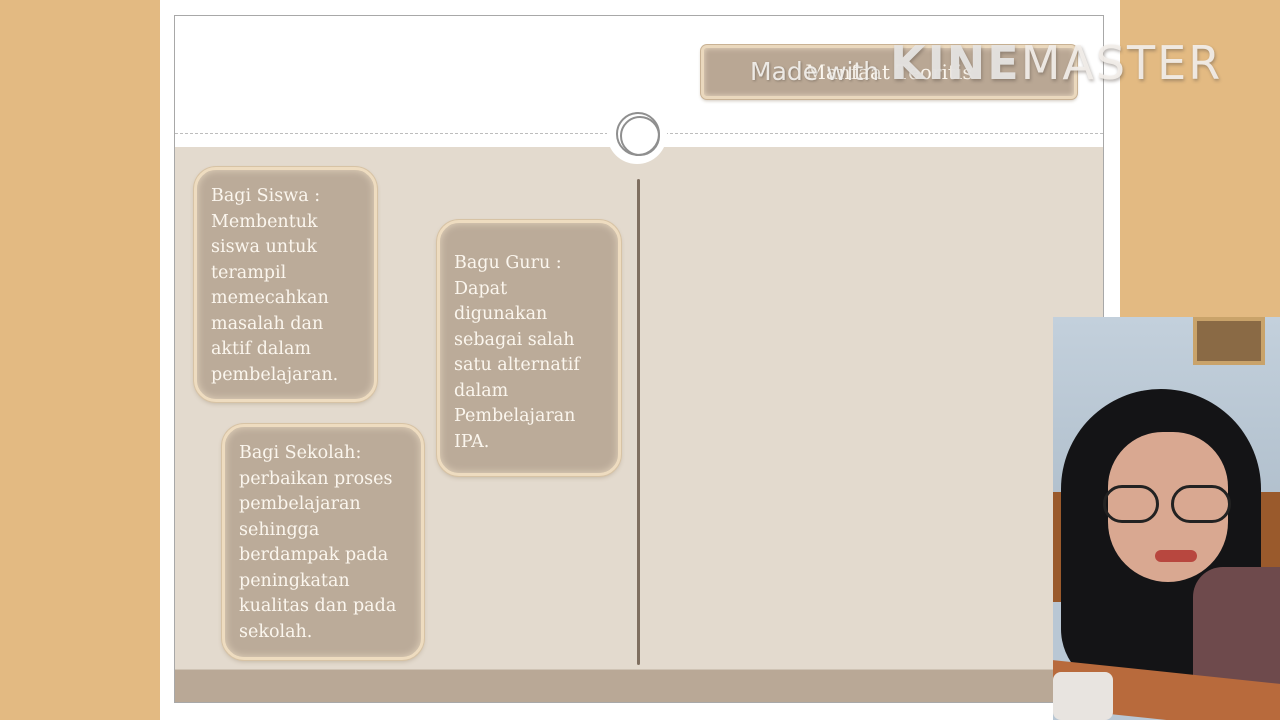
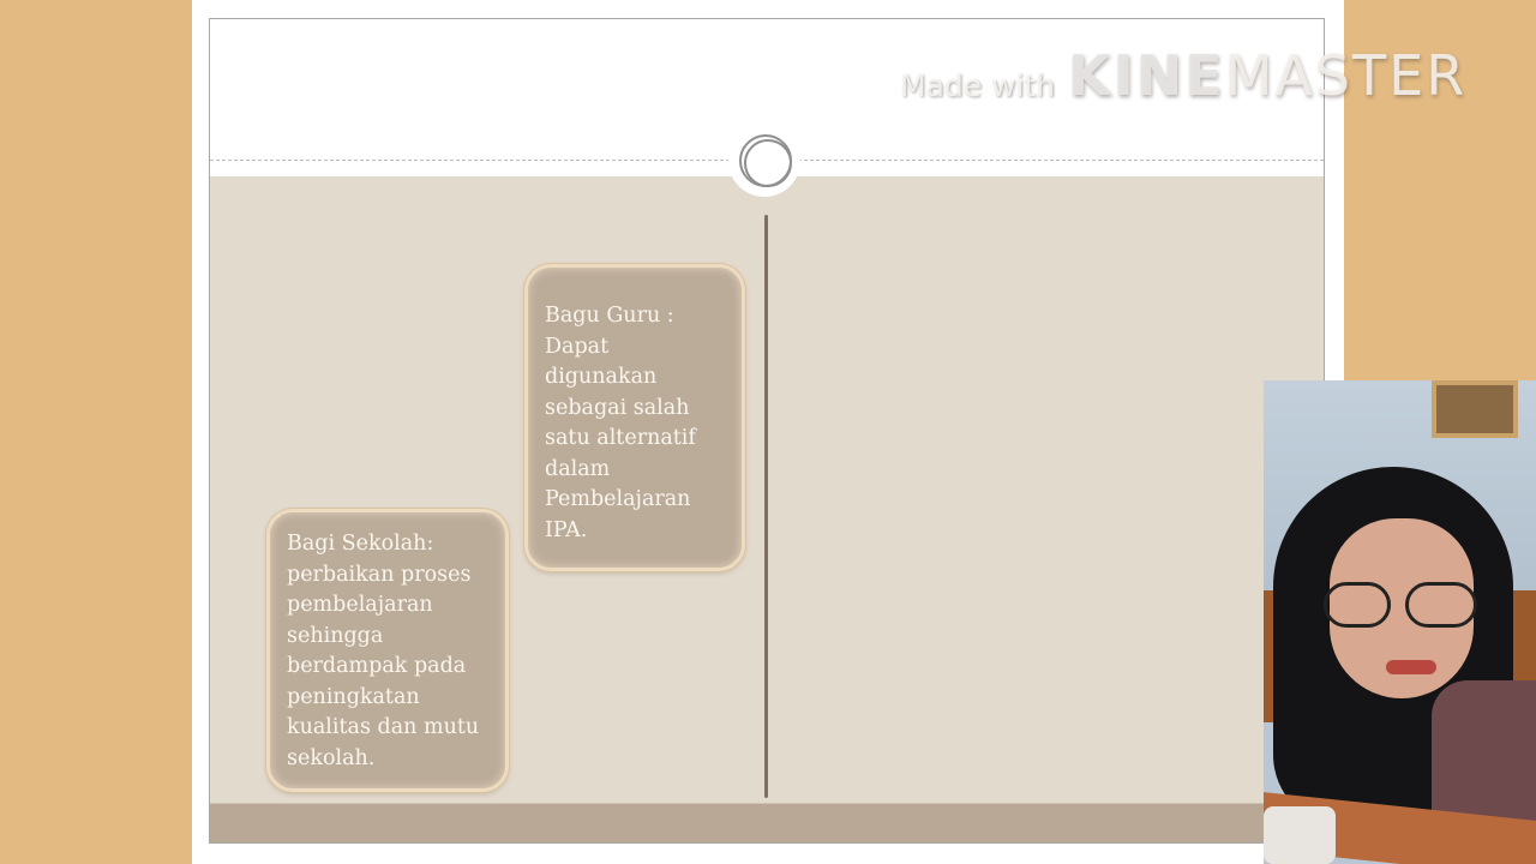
- Manfaat Teoritis
- Bagi Siswa : Membentuk siswa untuk terampil memecahkan masalah dan aktif dalam pembelajaran.
  Bagu Guru : Dapat digunakan sebagai salah satu alternatif dalam Pembelajaran IPA.
- Bagi Sekolah: perbaikan proses pembelajaran sehingga berdampak pada peningkatan kualitas dan pada sekolah.
+ Bagi Sekolah: perbaikan proses pembelajaran sehingga berdampak pada peningkatan kualitas dan mutu sekolah.
  Made with
  KINEMASTER
